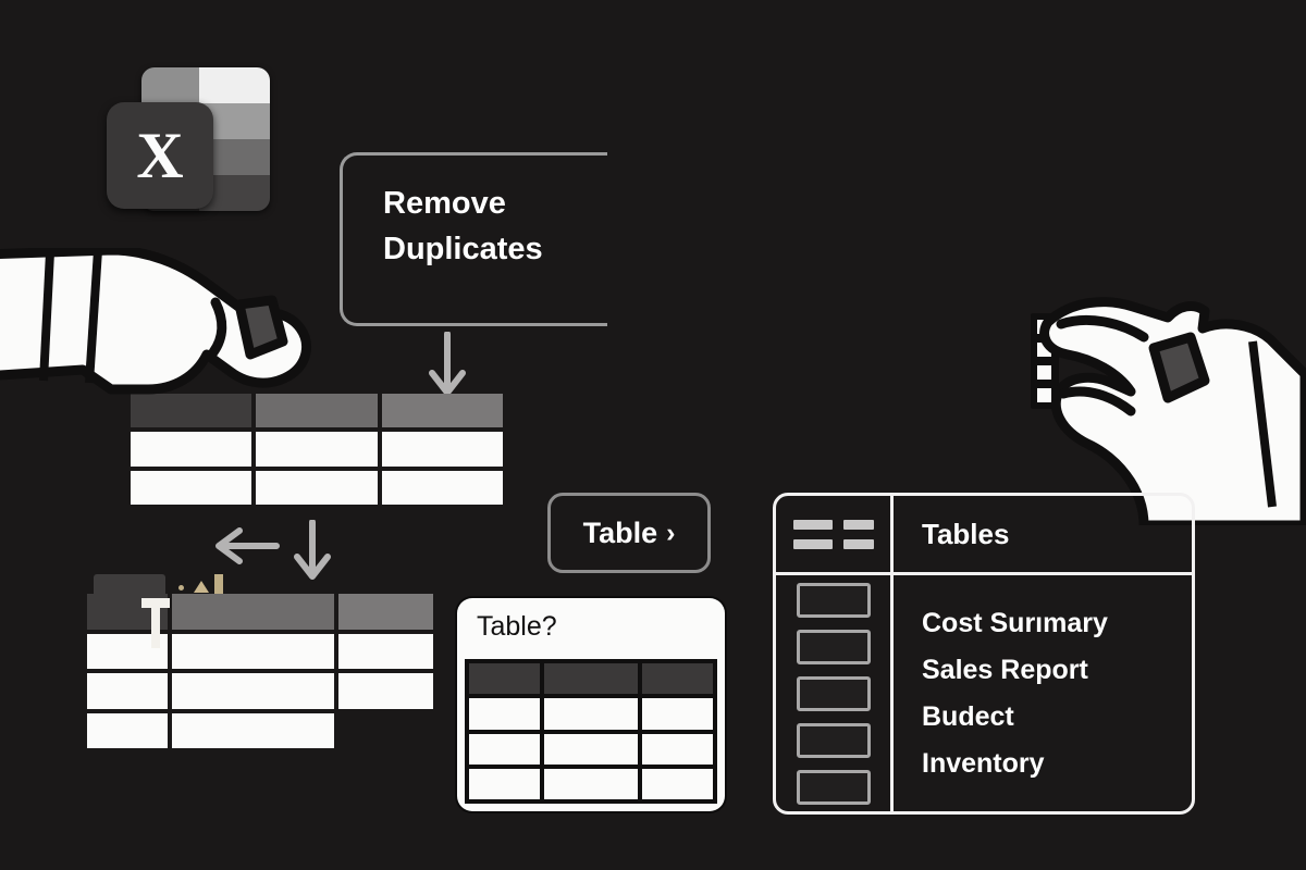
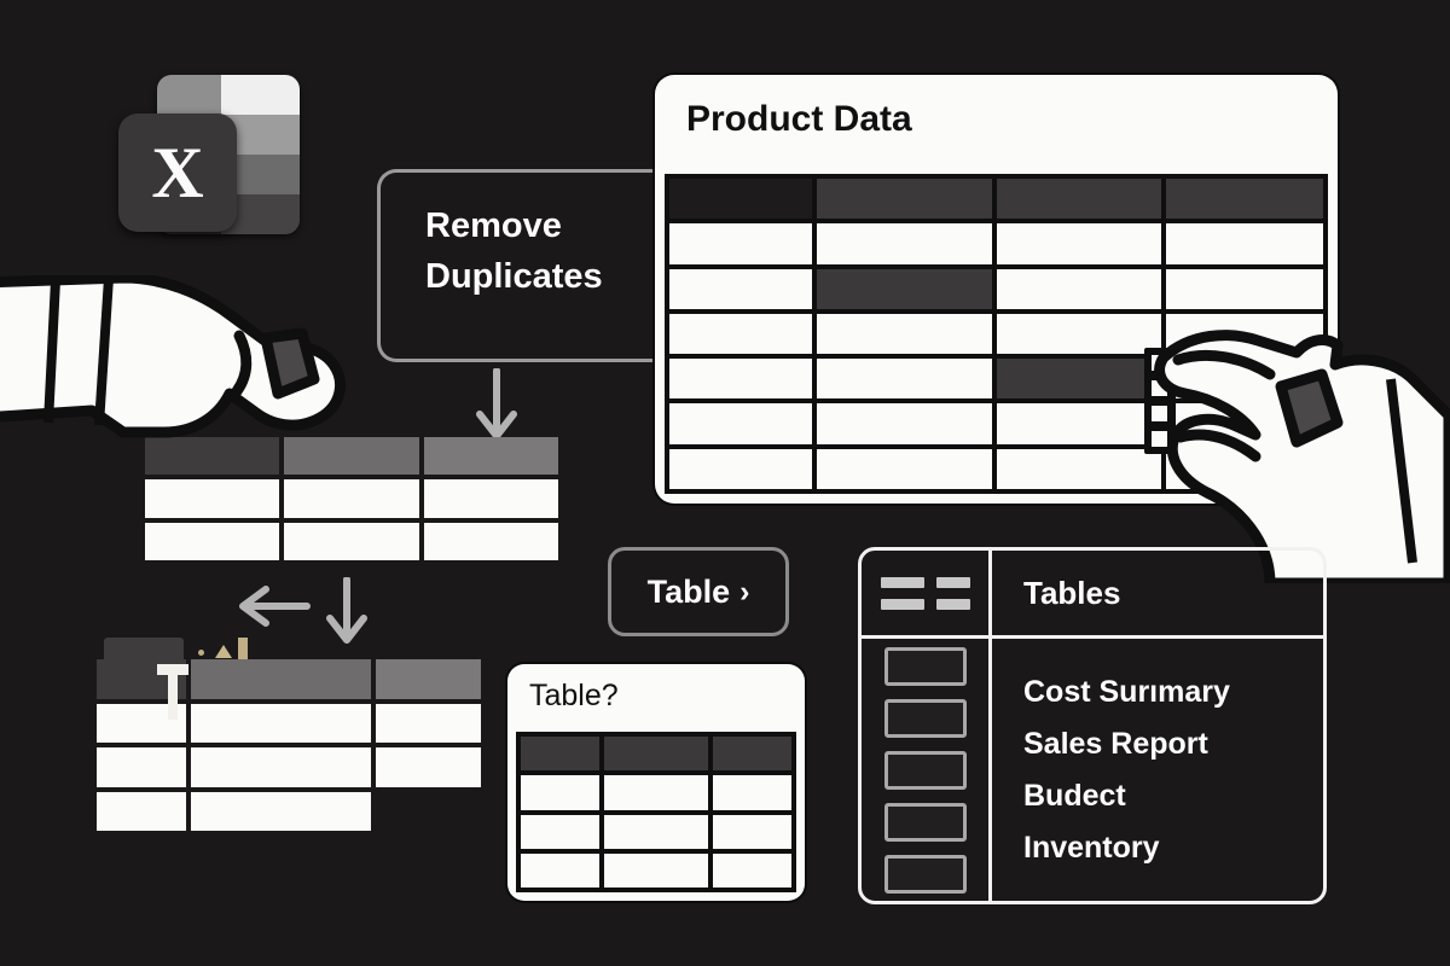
  X
  Remove
  Duplicates
+ Product Data
  Table
  ›
  Table?
  Tables
  Cost Surımary
  Sales Report
  Budect
  Inventory
